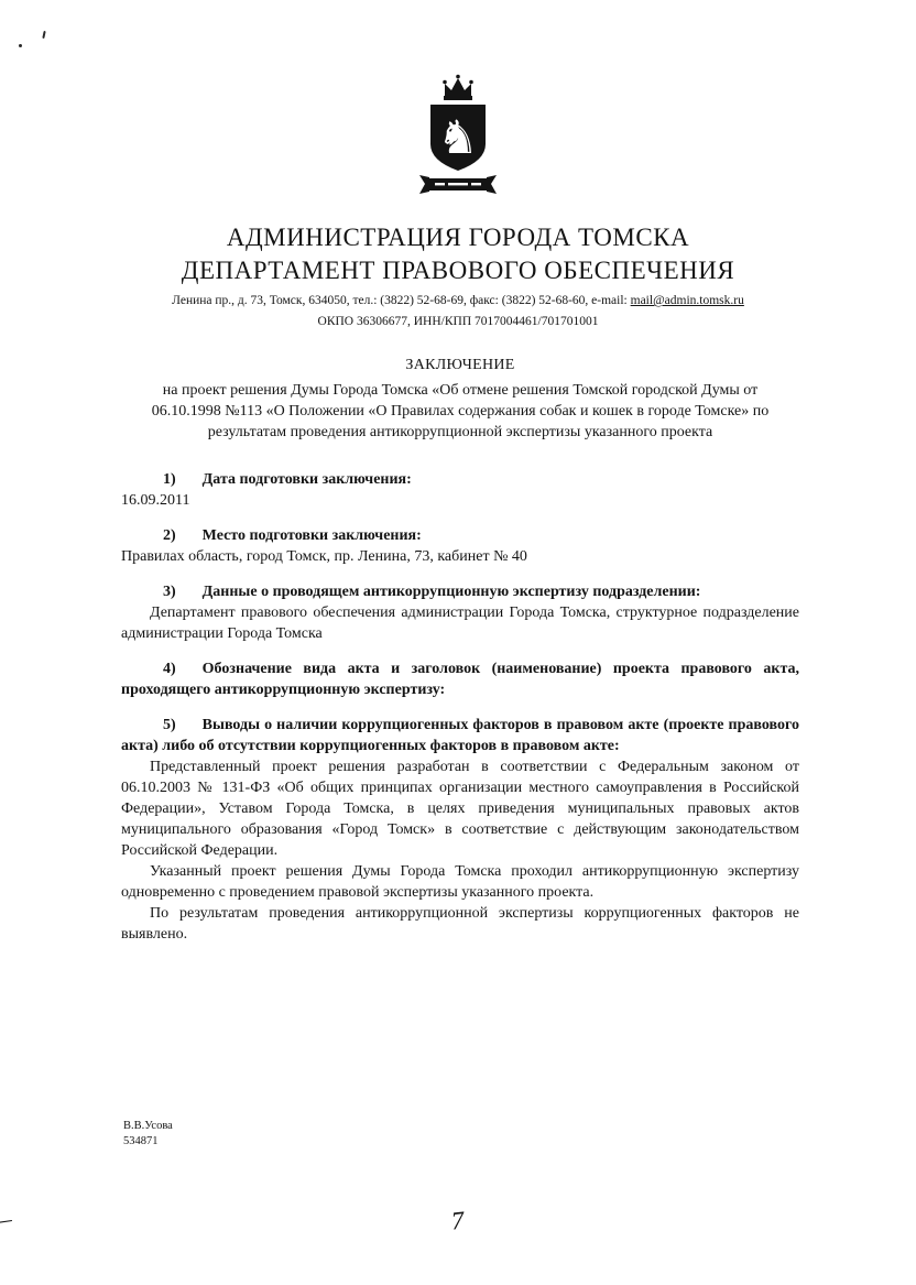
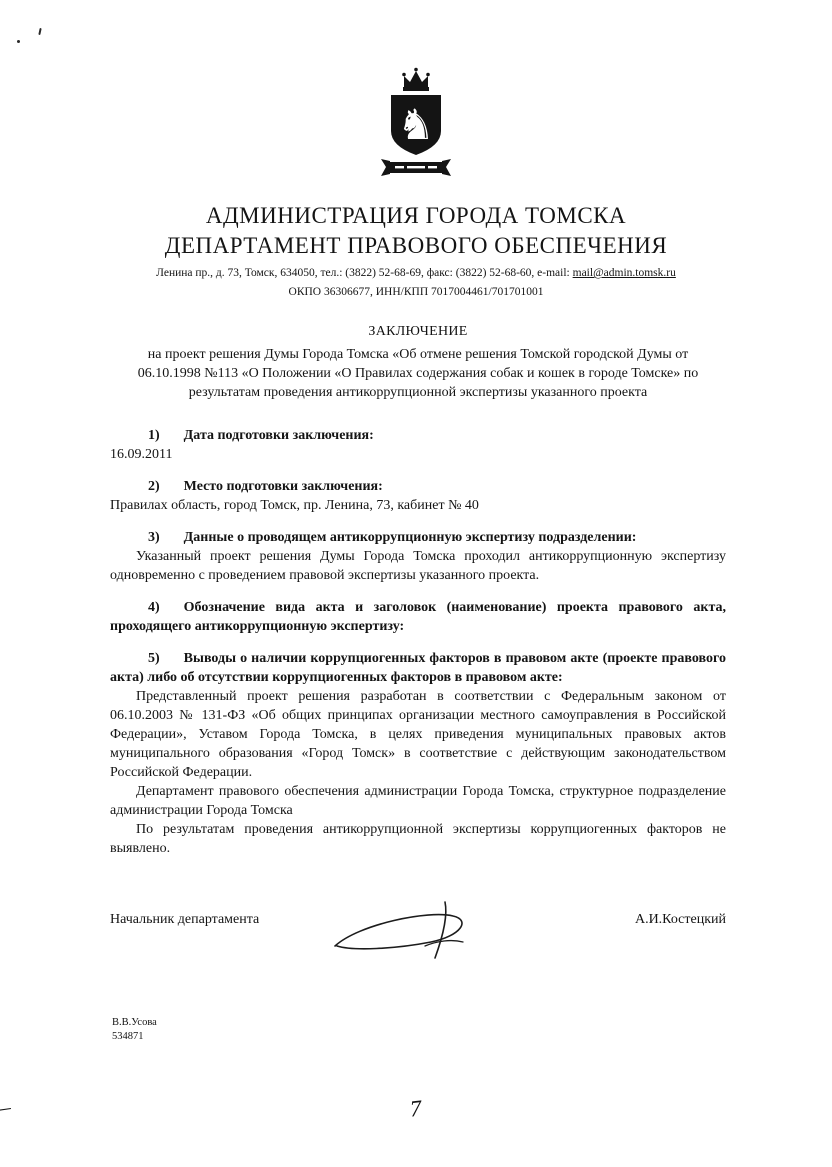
  ♞
  АДМИНИСТРАЦИЯ ГОРОДА ТОМСКА
  ДЕПАРТАМЕНТ ПРАВОВОГО ОБЕСПЕЧЕНИЯ
  Ленина пр., д. 73, Томск, 634050, тел.: (3822) 52-68-69, факс: (3822) 52-68-60, e-mail: mail@admin.tomsk.ru
  ОКПО 36306677, ИНН/КПП 7017004461/701701001
  ЗАКЛЮЧЕНИЕ
  на проект решения Думы Города Томска «Об отмене решения Томской городской Думы от 06.10.1998 №113 «О Положении «О Правилах содержания собак и кошек в городе Томске» по результатам проведения антикоррупционной экспертизы указанного проекта
  1) Дата подготовки заключения:
  16.09.2011
  2) Место подготовки заключения:
  Правилах область, город Томск, пр. Ленина, 73, кабинет № 40
  3) Данные о проводящем антикоррупционную экспертизу подразделении:
- Департамент правового обеспечения администрации Города Томска, структурное подразделение администрации Города Томска
+ Указанный проект решения Думы Города Томска проходил антикоррупционную экспертизу одновременно с проведением правовой экспертизы указанного проекта.
  4) Обозначение вида акта и заголовок (наименование) проекта правового акта, проходящего антикоррупционную экспертизу:
  5) Выводы о наличии коррупциогенных факторов в правовом акте (проекте правового акта) либо об отсутствии коррупциогенных факторов в правовом акте:
  Представленный проект решения разработан в соответствии с Федеральным законом от 06.10.2003 № 131-ФЗ «Об общих принципах организации местного самоуправления в Российской Федерации», Уставом Города Томска, в целях приведения муниципальных правовых актов муниципального образования «Город Томск» в соответствие с действующим законодательством Российской Федерации.
- Указанный проект решения Думы Города Томска проходил антикоррупционную экспертизу одновременно с проведением правовой экспертизы указанного проекта.
+ Департамент правового обеспечения администрации Города Томска, структурное подразделение администрации Города Томска
  По результатам проведения антикоррупционной экспертизы коррупциогенных факторов не выявлено.
+ Начальник департамента
+ А.И.Костецкий
  В.В.Усова
  534871
